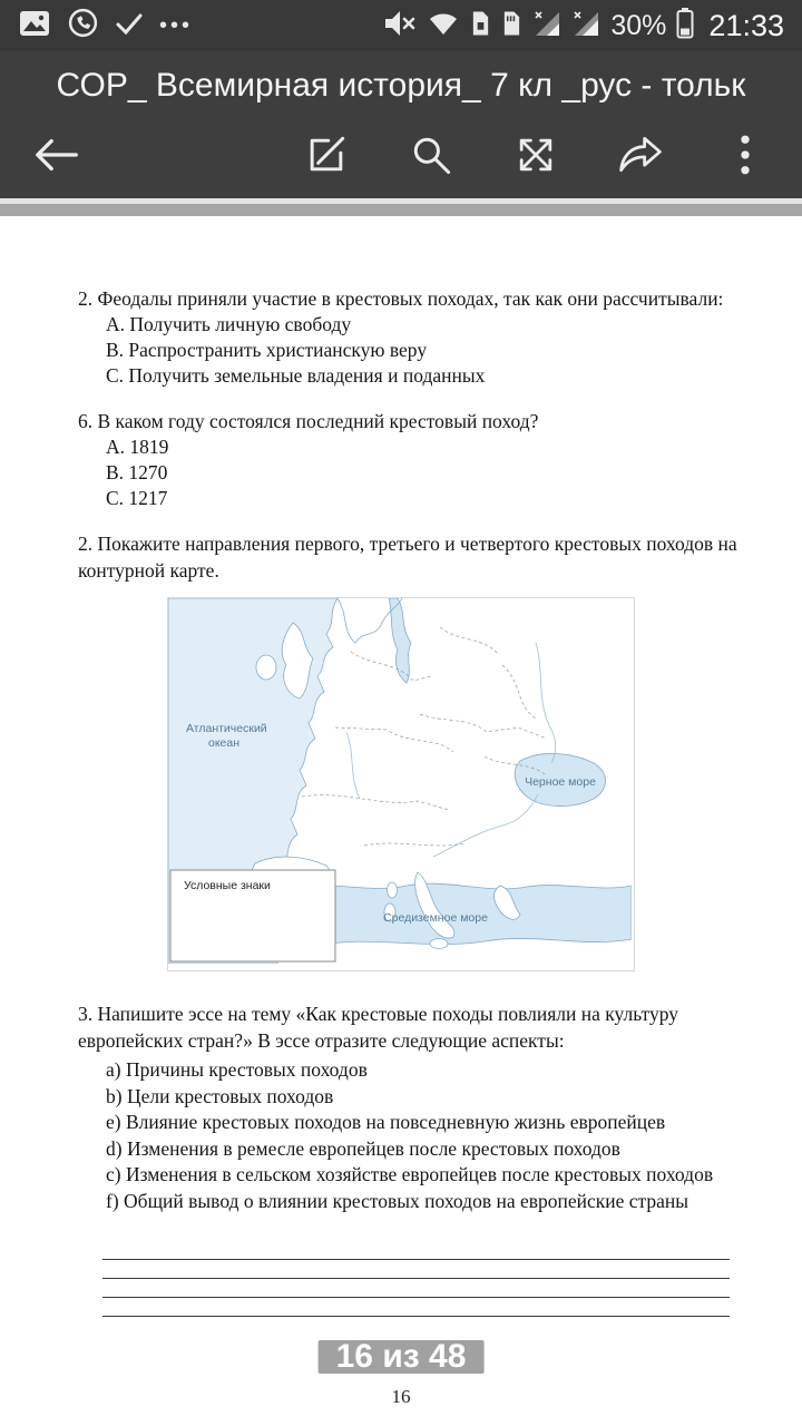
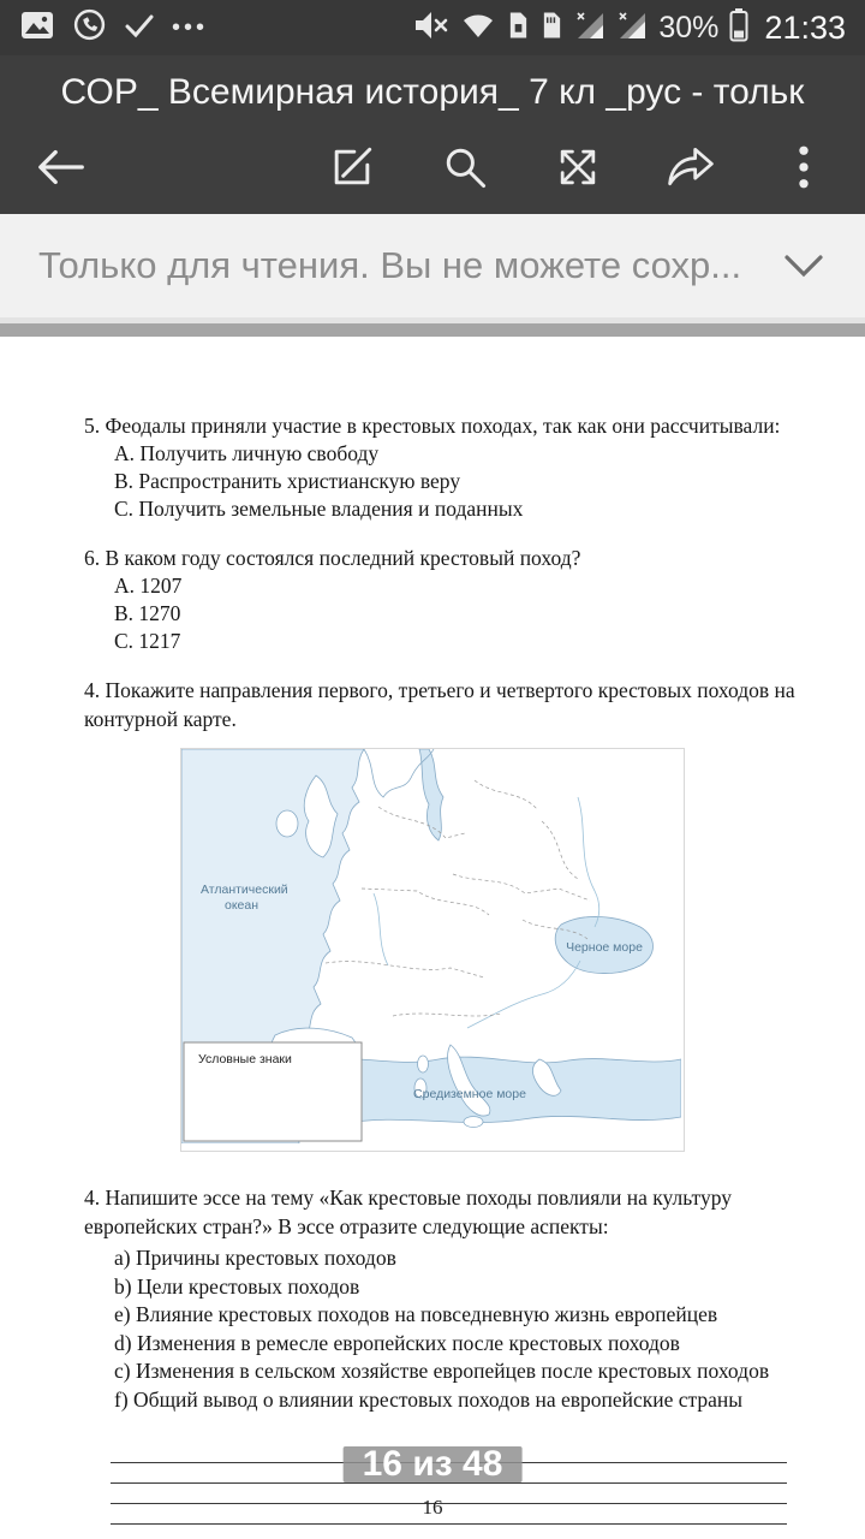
  •••
  30%
  21:33
  СОР_ Всемирная история_ 7 кл _рус - тольк
+ Только для чтения. Вы не можете сохр...
- 2. Феодалы приняли участие в крестовых походах, так как они рассчитывали:
+ 5. Феодалы приняли участие в крестовых походах, так как они рассчитывали:
  A. Получить личную свободу
  B. Распространить христианскую веру
  C. Получить земельные владения и поданных
  6. В каком году состоялся последний крестовый поход?
- A. 1819
+ A. 1207
  B. 1270
  C. 1217
- 2. Покажите направления первого, третьего и четвертого крестовых походов на контурной карте.
+ 4. Покажите направления первого, третьего и четвертого крестовых походов на контурной карте.
  Атлантический
  океан
  Черное море
  Средиземное море
  Условные знаки
- 3. Напишите эссе на тему «Как крестовые походы повлияли на культуру европейских стран?» В эссе отразите следующие аспекты:
+ 4. Напишите эссе на тему «Как крестовые походы повлияли на культуру европейских стран?» В эссе отразите следующие аспекты:
  a) Причины крестовых походов
  b) Цели крестовых походов
  e) Влияние крестовых походов на повседневную жизнь европейцев
- d) Изменения в ремесле европейцев после крестовых походов
+ d) Изменения в ремесле европейских после крестовых походов
  c) Изменения в сельском хозяйстве европейцев после крестовых походов
  f) Общий вывод о влиянии крестовых походов на европейские страны
  16 из 48
  16
